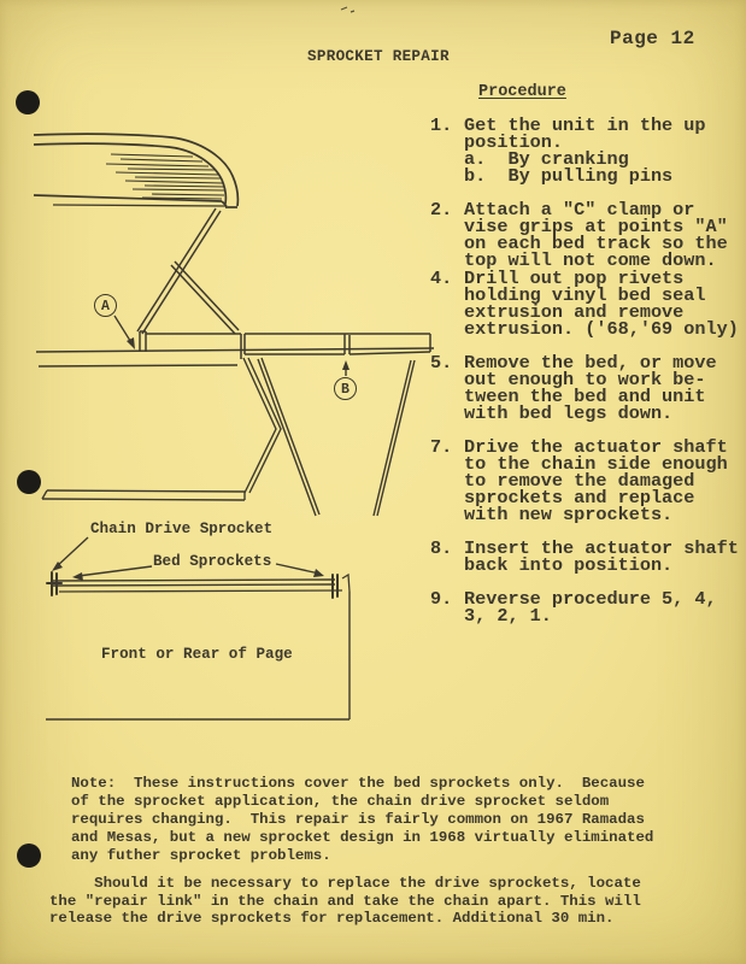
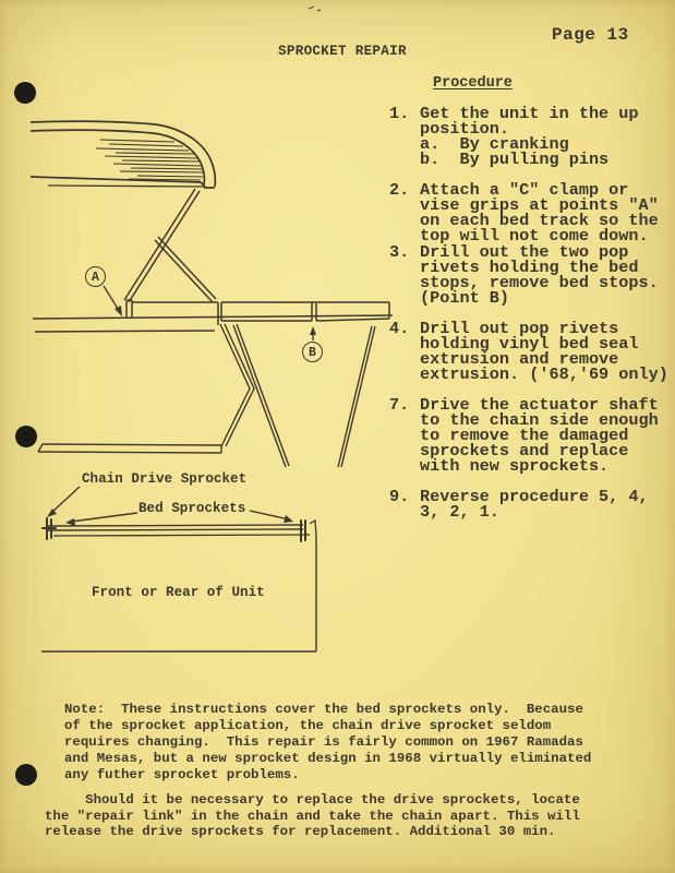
- Page 12
+ Page 13
  SPROCKET REPAIR
  Procedure
  1.
  Get the unit in the up
  position.
  a. By cranking
  b. By pulling pins
  2.
  Attach a "C" clamp or
  vise grips at points "A"
  on each bed track so the
  top will not come down.
+ 3.
+ Drill out the two pop
+ rivets holding the bed
+ stops, remove bed stops.
+ (Point B)
  4.
  Drill out pop rivets
  holding vinyl bed seal
  extrusion and remove
  extrusion. ('68,'69 only)
- 5.
- Remove the bed, or move
- out enough to work be-
- tween the bed and unit
- with bed legs down.
  7.
  Drive the actuator shaft
  to the chain side enough
  to remove the damaged
  sprockets and replace
  with new sprockets.
- 8.
- Insert the actuator shaft
- back into position.
  9.
  Reverse procedure 5, 4,
  3, 2, 1.
  A
  B
  Chain Drive Sprocket
  Bed Sprockets
- Front or Rear of Page
+ Front or Rear of Unit
  Note: These instructions cover the bed sprockets only. Because
  of the sprocket application, the chain drive sprocket seldom
  requires changing. This repair is fairly common on 1967 Ramadas
  and Mesas, but a new sprocket design in 1968 virtually eliminated
  any futher sprocket problems.
  Should it be necessary to replace the drive sprockets, locate
  the "repair link" in the chain and take the chain apart. This will
  release the drive sprockets for replacement. Additional 30 min.
